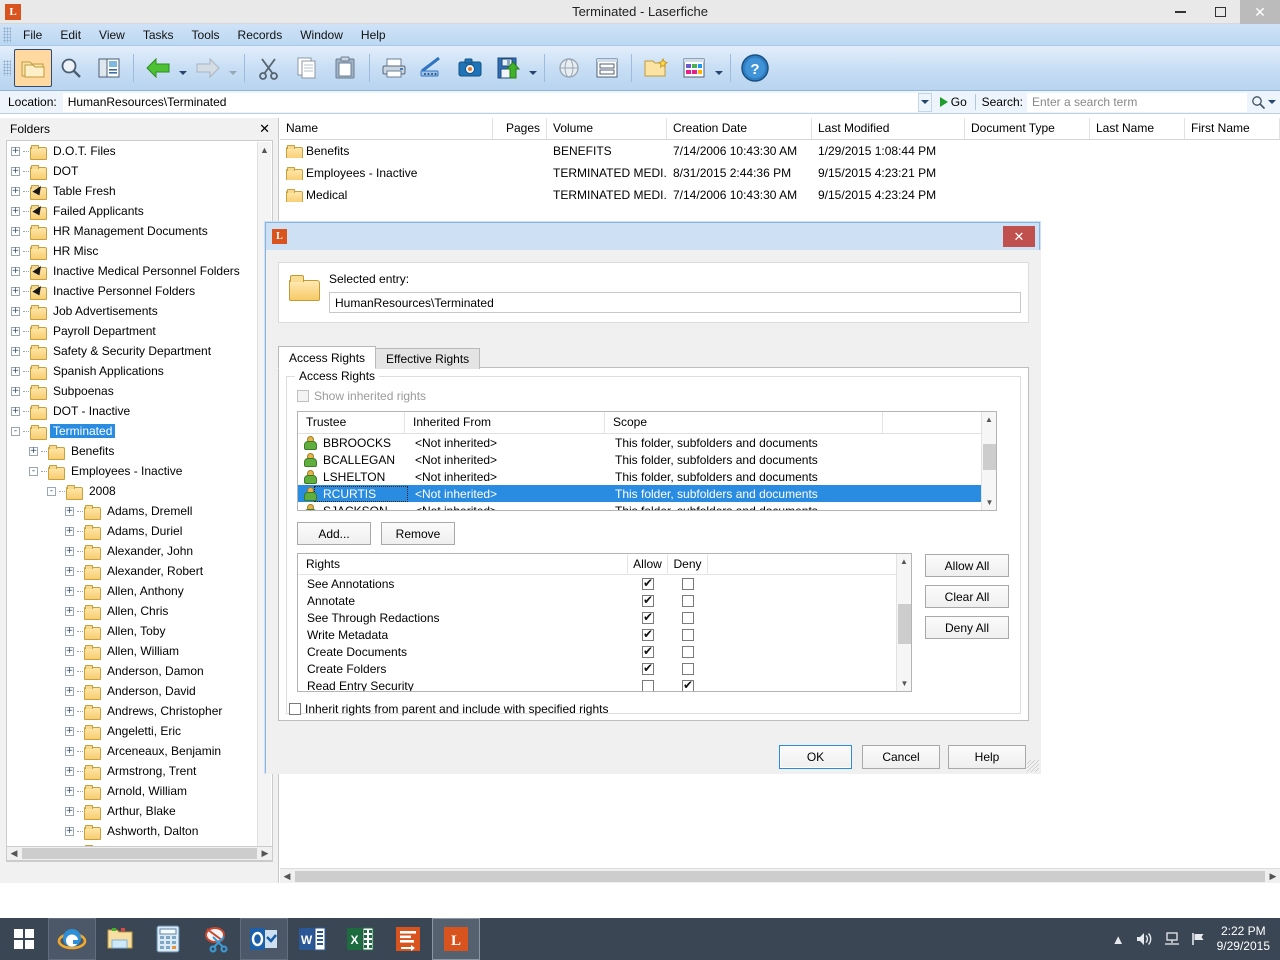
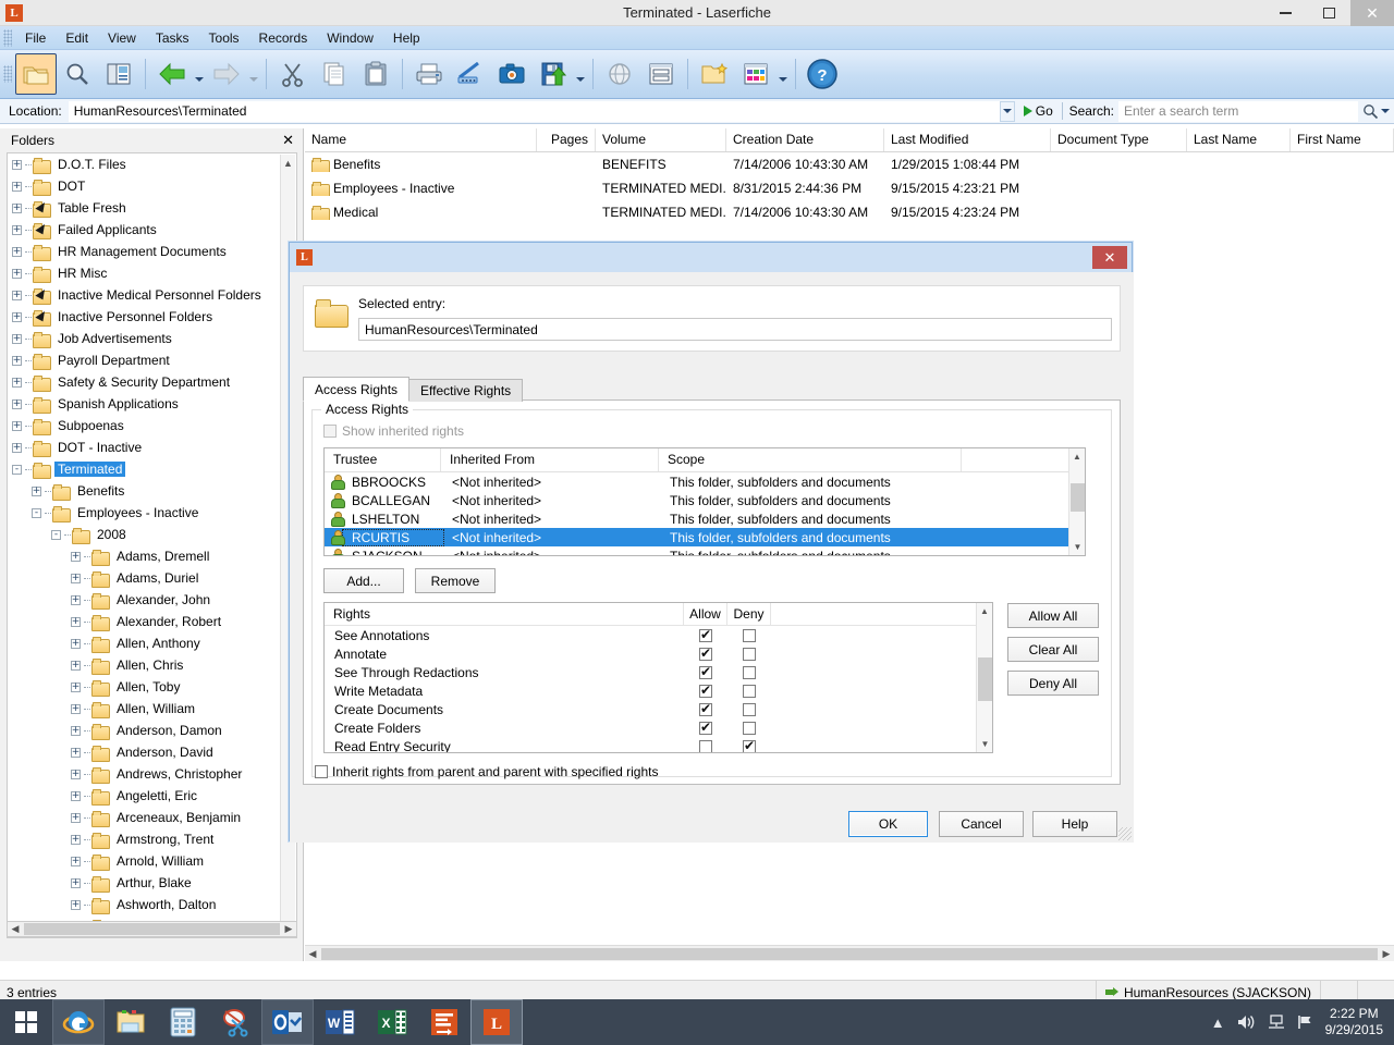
  L
  Terminated - Laserfiche
  ✕
  File
  Edit
  View
  Tasks
  Tools
  Records
  Window
  Help
  ?
  Location:
  HumanResources\Terminated
  Go
  Search:
  Enter a search term
  Folders
  ✕
  +
  D.O.T. Files
  +
  DOT
  +
  Table Fresh
  +
  Failed Applicants
  +
  HR Management Documents
  +
  HR Misc
  +
  Inactive Medical Personnel Folders
  +
  Inactive Personnel Folders
  +
  Job Advertisements
  +
  Payroll Department
  +
  Safety & Security Department
  +
  Spanish Applications
  +
  Subpoenas
  +
  DOT - Inactive
  -
  Terminated
  +
  Benefits
  -
  Employees - Inactive
  -
  2008
  +
  Adams, Dremell
  +
  Adams, Duriel
  +
  Alexander, John
  +
  Alexander, Robert
  +
  Allen, Anthony
  +
  Allen, Chris
  +
  Allen, Toby
  +
  Allen, William
  +
  Anderson, Damon
  +
  Anderson, David
  +
  Andrews, Christopher
  +
  Angeletti, Eric
  +
  Arceneaux, Benjamin
  +
  Armstrong, Trent
  +
  Arnold, William
  +
  Arthur, Blake
  +
  Ashworth, Dalton
  ▲
  ◀
  ▶
  Name
  Pages
  Volume
  Creation Date
  Last Modified
  Document Type
  Last Name
  First Name
  Benefits
  BENEFITS
  7/14/2006 10:43:30 AM
  1/29/2015 1:08:44 PM
  Employees - Inactive
  TERMINATED MEDI.
  8/31/2015 2:44:36 PM
  9/15/2015 4:23:21 PM
  Medical
  TERMINATED MEDI.
  7/14/2006 10:43:30 AM
  9/15/2015 4:23:24 PM
  ◀
  ▶
+ 3 entries
+ HumanResources (SJACKSON)
  L
  ✕
  Selected entry:
  HumanResources\Terminated
  Access Rights
  Effective Rights
  Access Rights
  Show inherited rights
  Trustee
  Inherited From
  Scope
  BBROOCKS
  <Not inherited>
  This folder, subfolders and documents
  BCALLEGAN
  <Not inherited>
  This folder, subfolders and documents
  LSHELTON
  <Not inherited>
  This folder, subfolders and documents
  RCURTIS
  <Not inherited>
  This folder, subfolders and documents
  ▲
  ▼
  Add...
  Remove
  Rights
  Allow
  Deny
  See Annotations
  Annotate
  See Through Redactions
  Write Metadata
  Create Documents
  Create Folders
  Read Entry Security
  ▲
  ▼
  Allow All
  Clear All
  Deny All
- Inherit rights from parent and include with specified rights
+ Inherit rights from parent and parent with specified rights
  OK
  Cancel
  Help
  W
  X
  L
  ▲
  2:22 PM
  9/29/2015
